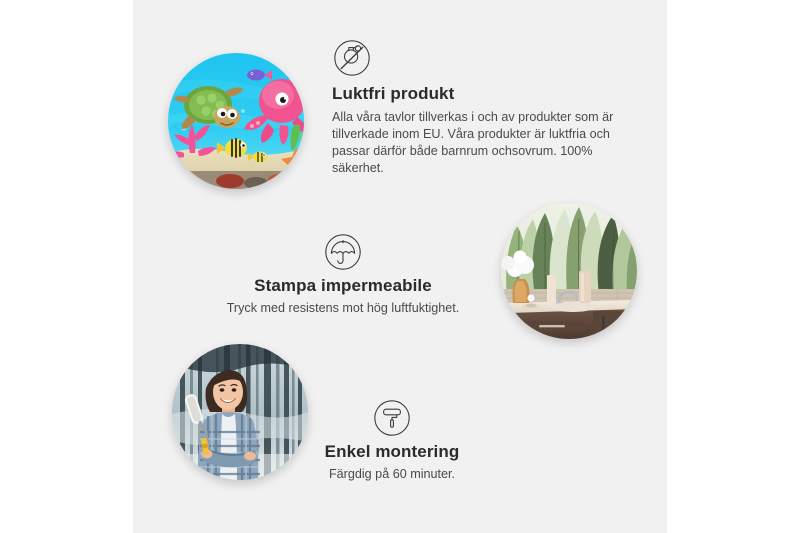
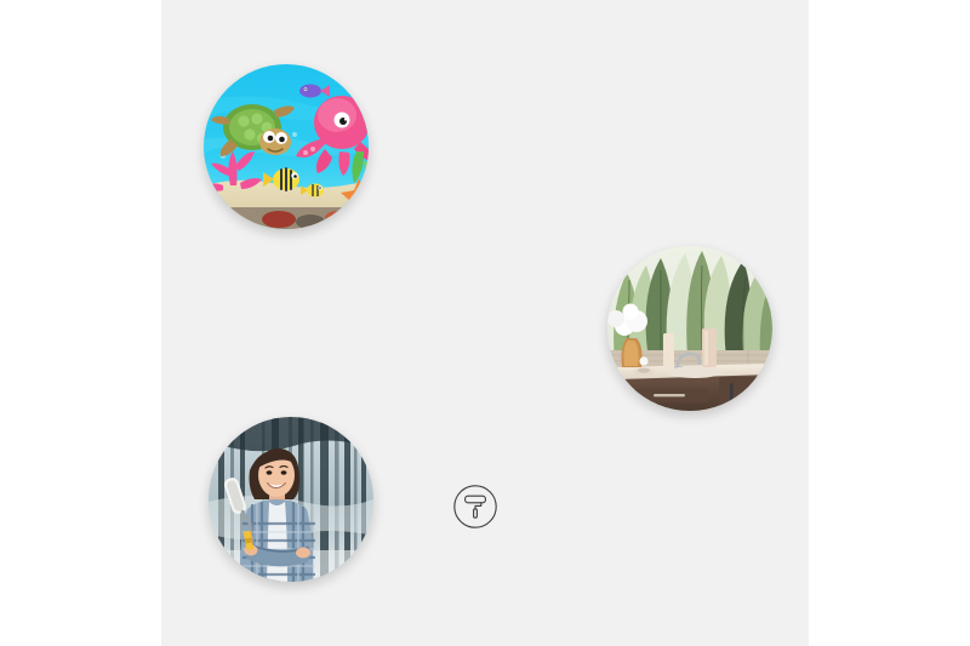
- Luktfri produkt
- Alla våra tavlor tillverkas i och av produkter som är tillverkade inom EU. Våra produkter är luktfria och passar därför både barnrum ochsovrum. 100% säkerhet.
- Stampa impermeabile
- Tryck med resistens mot hög luftfuktighet.
- Enkel montering
- Färgdig på 60 minuter.
